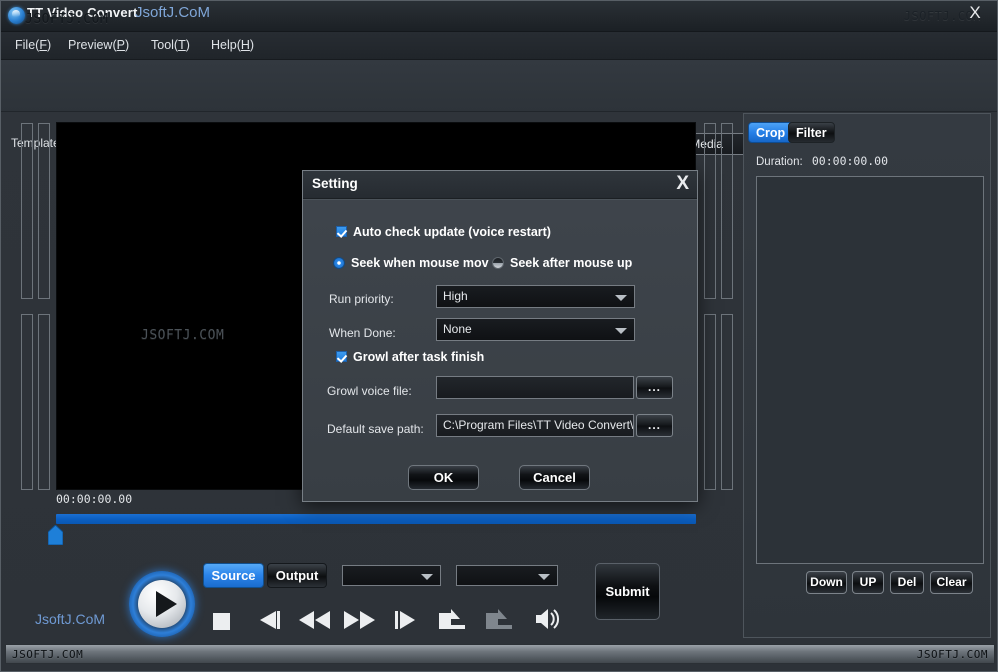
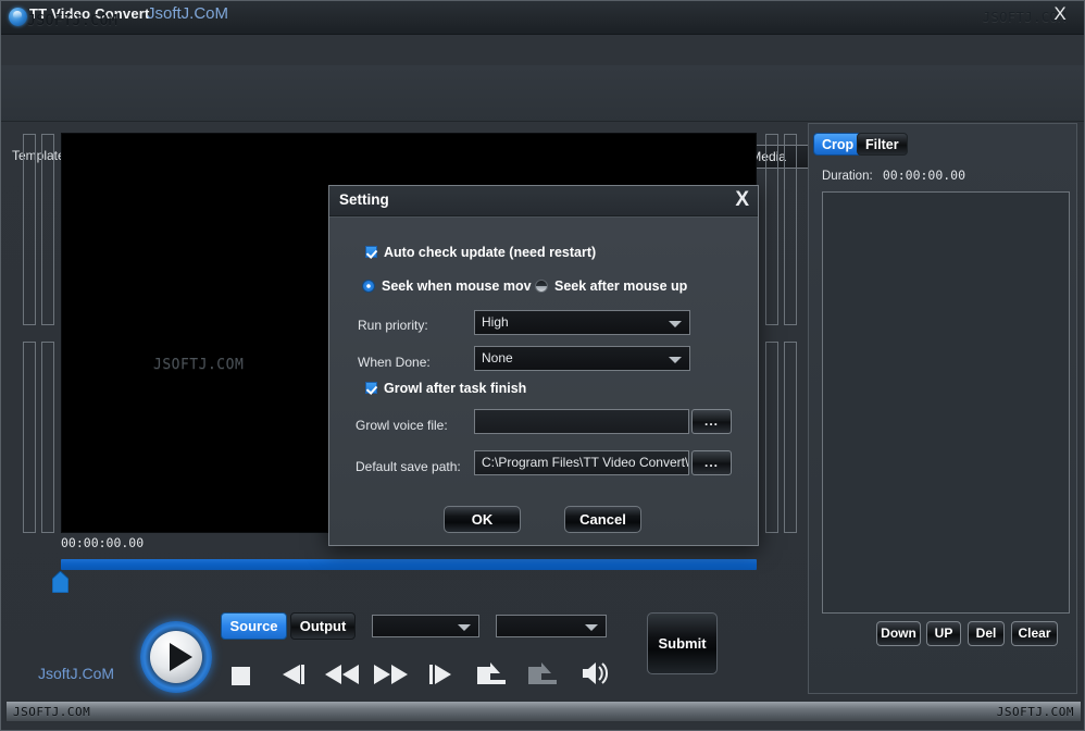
  TT Video Convert
  JsoftJ.CoM
  JSOFTJ.COM
  JSOFTJ.COM
  X
- File(F)
- Preview(P)
- Tool(T)
- Help(H)
  Templat
  00:00:00.00
  Crop
  Filter
  Duration: 00:00:00.00
  Down
  UP
  Del
  Clear
  JsoftJ.CoM
  Source
  Output
  Submit
  JSOFTJ.COM
  JSOFTJ.COM
  Setting
  X
- Auto check update (voice restart)
+ Auto check update (need restart)
  Seek when mouse mov
  Seek after mouse up
  Run priority:
  High
  When Done:
  None
  Growl after task finish
  Growl voice file:
  ...
  Default save path:
  C:\Program Files\TT Video Convert\
  ...
  OK
  Cancel
  JSOFTJ.COM
